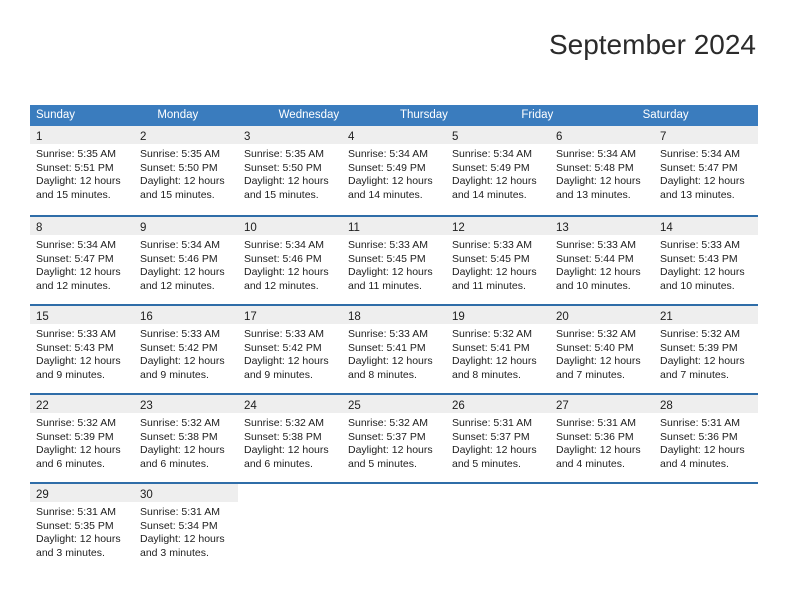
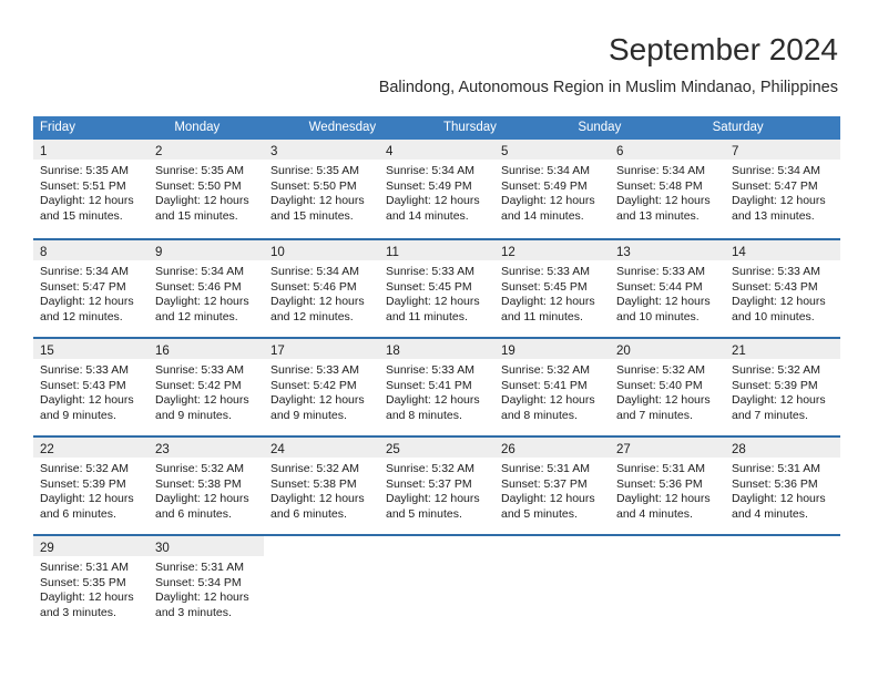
  September 2024
+ Balindong, Autonomous Region in Muslim Mindanao, Philippines
- Sunday
+ Friday
  Monday
  Wednesday
  Thursday
- Friday
+ Sunday
  Saturday
  1
  Sunrise: 5:35 AM
  Sunset: 5:51 PM
  Daylight: 12 hours
  and 15 minutes.
  2
  Sunrise: 5:35 AM
  Sunset: 5:50 PM
  Daylight: 12 hours
  and 15 minutes.
  3
  Sunrise: 5:35 AM
  Sunset: 5:50 PM
  Daylight: 12 hours
  and 15 minutes.
  4
  Sunrise: 5:34 AM
  Sunset: 5:49 PM
  Daylight: 12 hours
  and 14 minutes.
  5
  Sunrise: 5:34 AM
  Sunset: 5:49 PM
  Daylight: 12 hours
  and 14 minutes.
  6
  Sunrise: 5:34 AM
  Sunset: 5:48 PM
  Daylight: 12 hours
  and 13 minutes.
  7
  Sunrise: 5:34 AM
  Sunset: 5:47 PM
  Daylight: 12 hours
  and 13 minutes.
  8
  Sunrise: 5:34 AM
  Sunset: 5:47 PM
  Daylight: 12 hours
  and 12 minutes.
  9
  Sunrise: 5:34 AM
  Sunset: 5:46 PM
  Daylight: 12 hours
  and 12 minutes.
  10
  Sunrise: 5:34 AM
  Sunset: 5:46 PM
  Daylight: 12 hours
  and 12 minutes.
  11
  Sunrise: 5:33 AM
  Sunset: 5:45 PM
  Daylight: 12 hours
  and 11 minutes.
  12
  Sunrise: 5:33 AM
  Sunset: 5:45 PM
  Daylight: 12 hours
  and 11 minutes.
  13
  Sunrise: 5:33 AM
  Sunset: 5:44 PM
  Daylight: 12 hours
  and 10 minutes.
  14
  Sunrise: 5:33 AM
  Sunset: 5:43 PM
  Daylight: 12 hours
  and 10 minutes.
  15
  Sunrise: 5:33 AM
  Sunset: 5:43 PM
  Daylight: 12 hours
  and 9 minutes.
  16
  Sunrise: 5:33 AM
  Sunset: 5:42 PM
  Daylight: 12 hours
  and 9 minutes.
  17
  Sunrise: 5:33 AM
  Sunset: 5:42 PM
  Daylight: 12 hours
  and 9 minutes.
  18
  Sunrise: 5:33 AM
  Sunset: 5:41 PM
  Daylight: 12 hours
  and 8 minutes.
  19
  Sunrise: 5:32 AM
  Sunset: 5:41 PM
  Daylight: 12 hours
  and 8 minutes.
  20
  Sunrise: 5:32 AM
  Sunset: 5:40 PM
  Daylight: 12 hours
  and 7 minutes.
  21
  Sunrise: 5:32 AM
  Sunset: 5:39 PM
  Daylight: 12 hours
  and 7 minutes.
  22
  Sunrise: 5:32 AM
  Sunset: 5:39 PM
  Daylight: 12 hours
  and 6 minutes.
  23
  Sunrise: 5:32 AM
  Sunset: 5:38 PM
  Daylight: 12 hours
  and 6 minutes.
  24
  Sunrise: 5:32 AM
  Sunset: 5:38 PM
  Daylight: 12 hours
  and 6 minutes.
  25
  Sunrise: 5:32 AM
  Sunset: 5:37 PM
  Daylight: 12 hours
  and 5 minutes.
  26
  Sunrise: 5:31 AM
  Sunset: 5:37 PM
  Daylight: 12 hours
  and 5 minutes.
  27
  Sunrise: 5:31 AM
  Sunset: 5:36 PM
  Daylight: 12 hours
  and 4 minutes.
  28
  Sunrise: 5:31 AM
  Sunset: 5:36 PM
  Daylight: 12 hours
  and 4 minutes.
  29
  Sunrise: 5:31 AM
  Sunset: 5:35 PM
  Daylight: 12 hours
  and 3 minutes.
  30
  Sunrise: 5:31 AM
  Sunset: 5:34 PM
  Daylight: 12 hours
  and 3 minutes.
